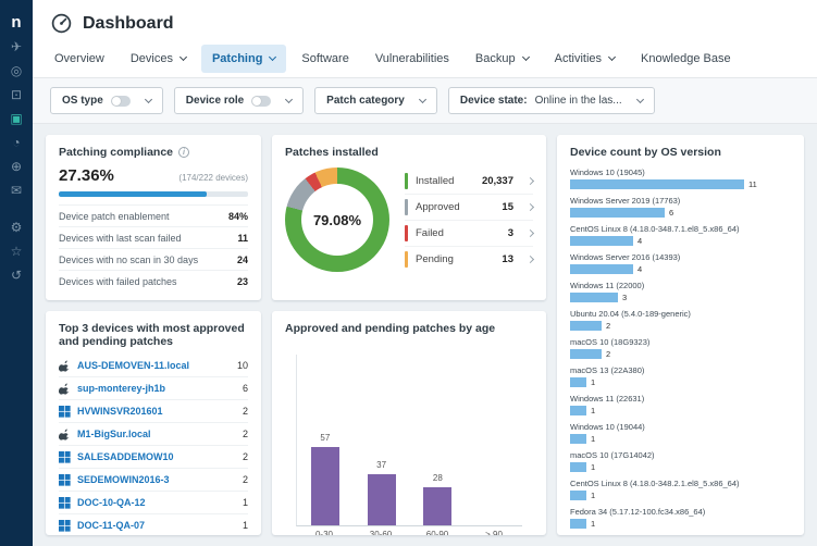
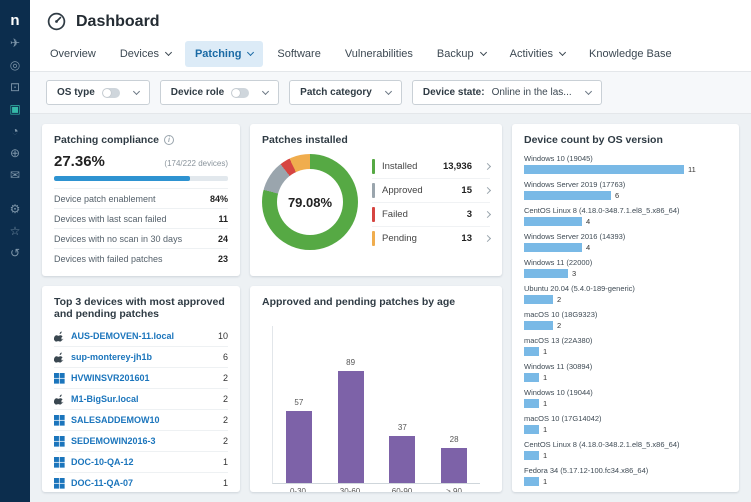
  n
  ✈
  ◎
  ⊡
  ▣
  ◔
  ⊕
  ✉
  ⚙
  ☆
  ↺
  Dashboard
  Overview
  Devices
  Patching
  Software
  Vulnerabilities
  Backup
  Activities
  Knowledge Base
  OS type
  Device role
  Patch category
  Device state:
  Online in the las...
  Patching compliance
  27.36%
  (174/222 devices)
  Device patch enablement
  84%
  Devices with last scan failed
  11
  Devices with no scan in 30 days
  24
  Devices with failed patches
  23
  Patches installed
  79.08%
  Installed
- 20,337
+ 13,936
  Approved
  15
  Failed
  3
  Pending
  13
  Device count by OS version
  Windows 10 (19045)
  11
  Windows Server 2019 (17763)
  6
  CentOS Linux 8 (4.18.0-348.7.1.el8_5.x86_64)
  4
  Windows Server 2016 (14393)
  4
  Windows 11 (22000)
  3
  Ubuntu 20.04 (5.4.0-189-generic)
  2
  macOS 10 (18G9323)
  2
  macOS 13 (22A380)
  1
- Windows 11 (22631)
+ Windows 11 (30894)
  1
  Windows 10 (19044)
  1
  macOS 10 (17G14042)
  1
  CentOS Linux 8 (4.18.0-348.2.1.el8_5.x86_64)
  1
  Fedora 34 (5.17.12-100.fc34.x86_64)
  1
  Top 3 devices with most approved and pending patches
  AUS-DEMOVEN-11.local
  10
  sup-monterey-jh1b
  6
  HVWINSVR201601
  2
  M1-BigSur.local
  2
  SALESADDEMOW10
  2
  SEDEMOWIN2016-3
  2
  DOC-10-QA-12
  1
  DOC-11-QA-07
  1
  Approved and pending patches by age
  57
+ 89
  37
  28
  0-30
  30-60
  60-90
  > 90
